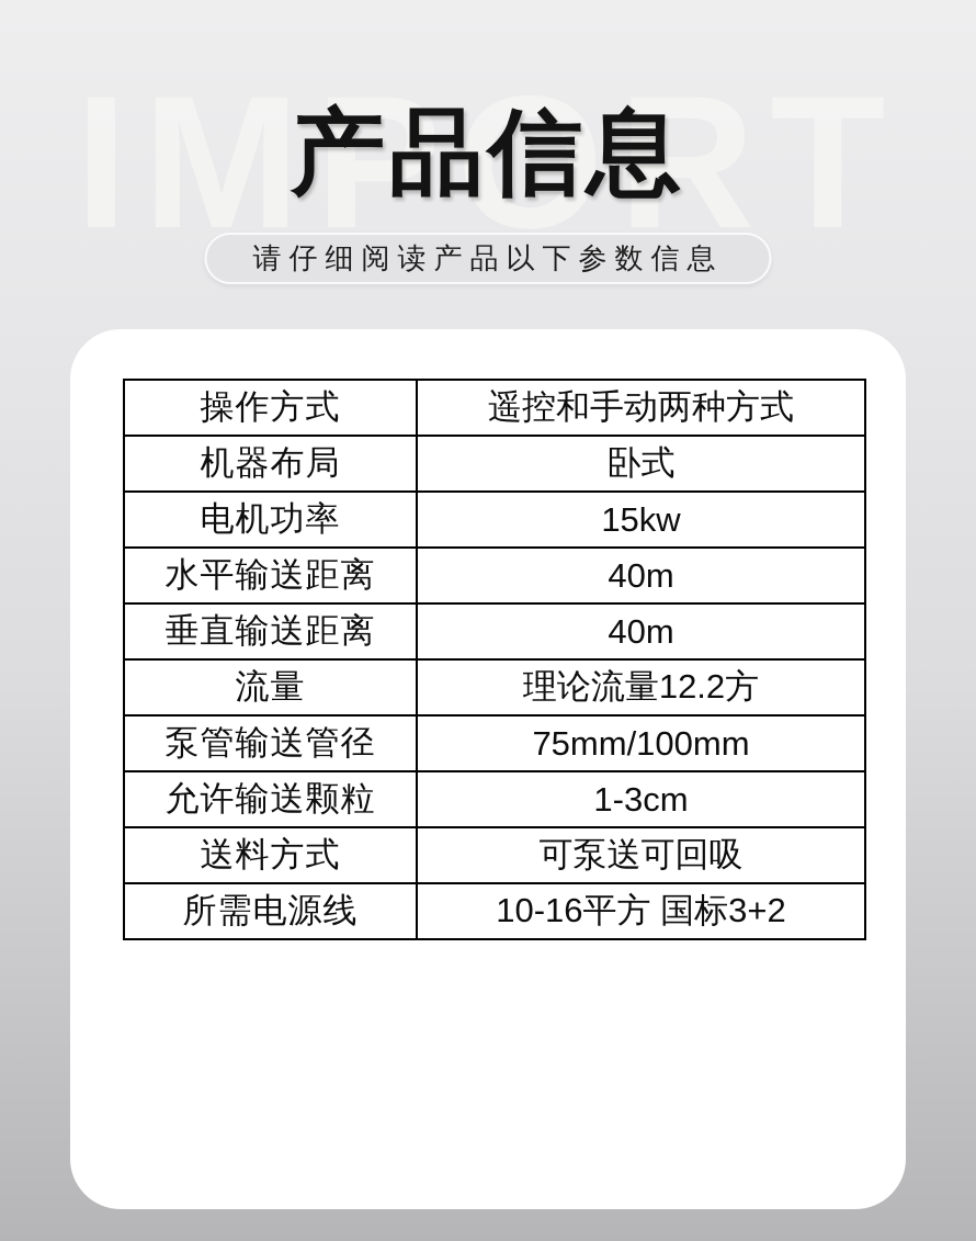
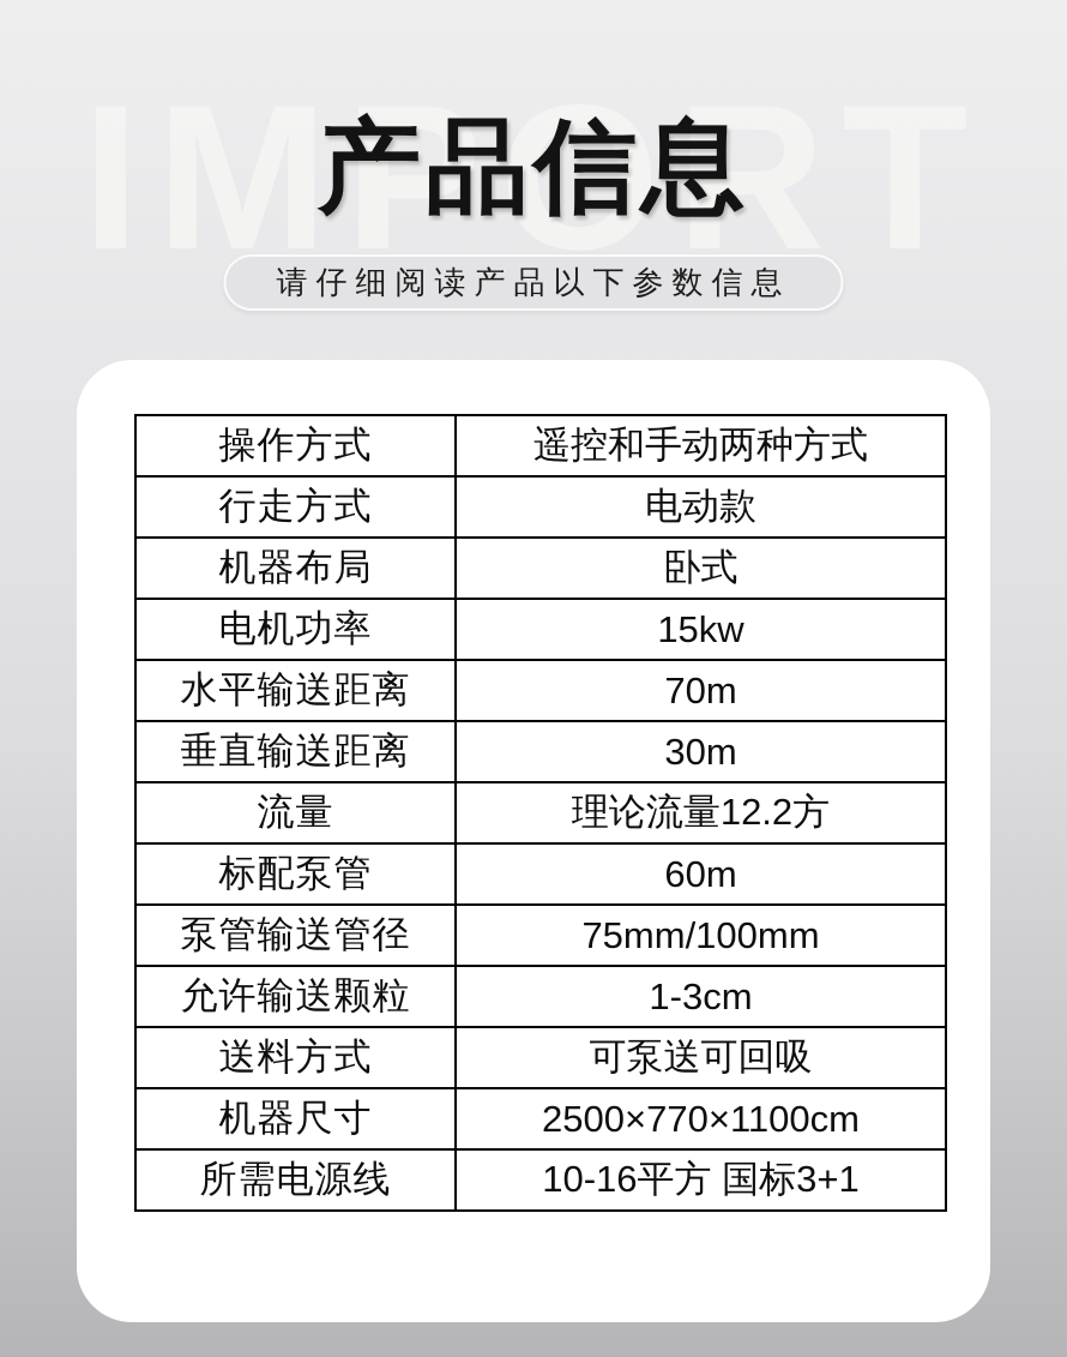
  IMPORT
  产品信息
  请仔细阅读产品以下参数信息
  操作方式	遥控和手动两种方式
+ 行走方式	电动款
  机器布局	卧式
  电机功率	15kw
- 水平输送距离	40m
+ 水平输送距离	70m
- 垂直输送距离	40m
+ 垂直输送距离	30m
  流量	理论流量12.2方
+ 标配泵管	60m
  泵管输送管径	75mm/100mm
  允许输送颗粒	1-3cm
  送料方式	可泵送可回吸
+ 机器尺寸	2500×770×1100cm
- 所需电源线	10-16平方 国标3+2
+ 所需电源线	10-16平方 国标3+1
